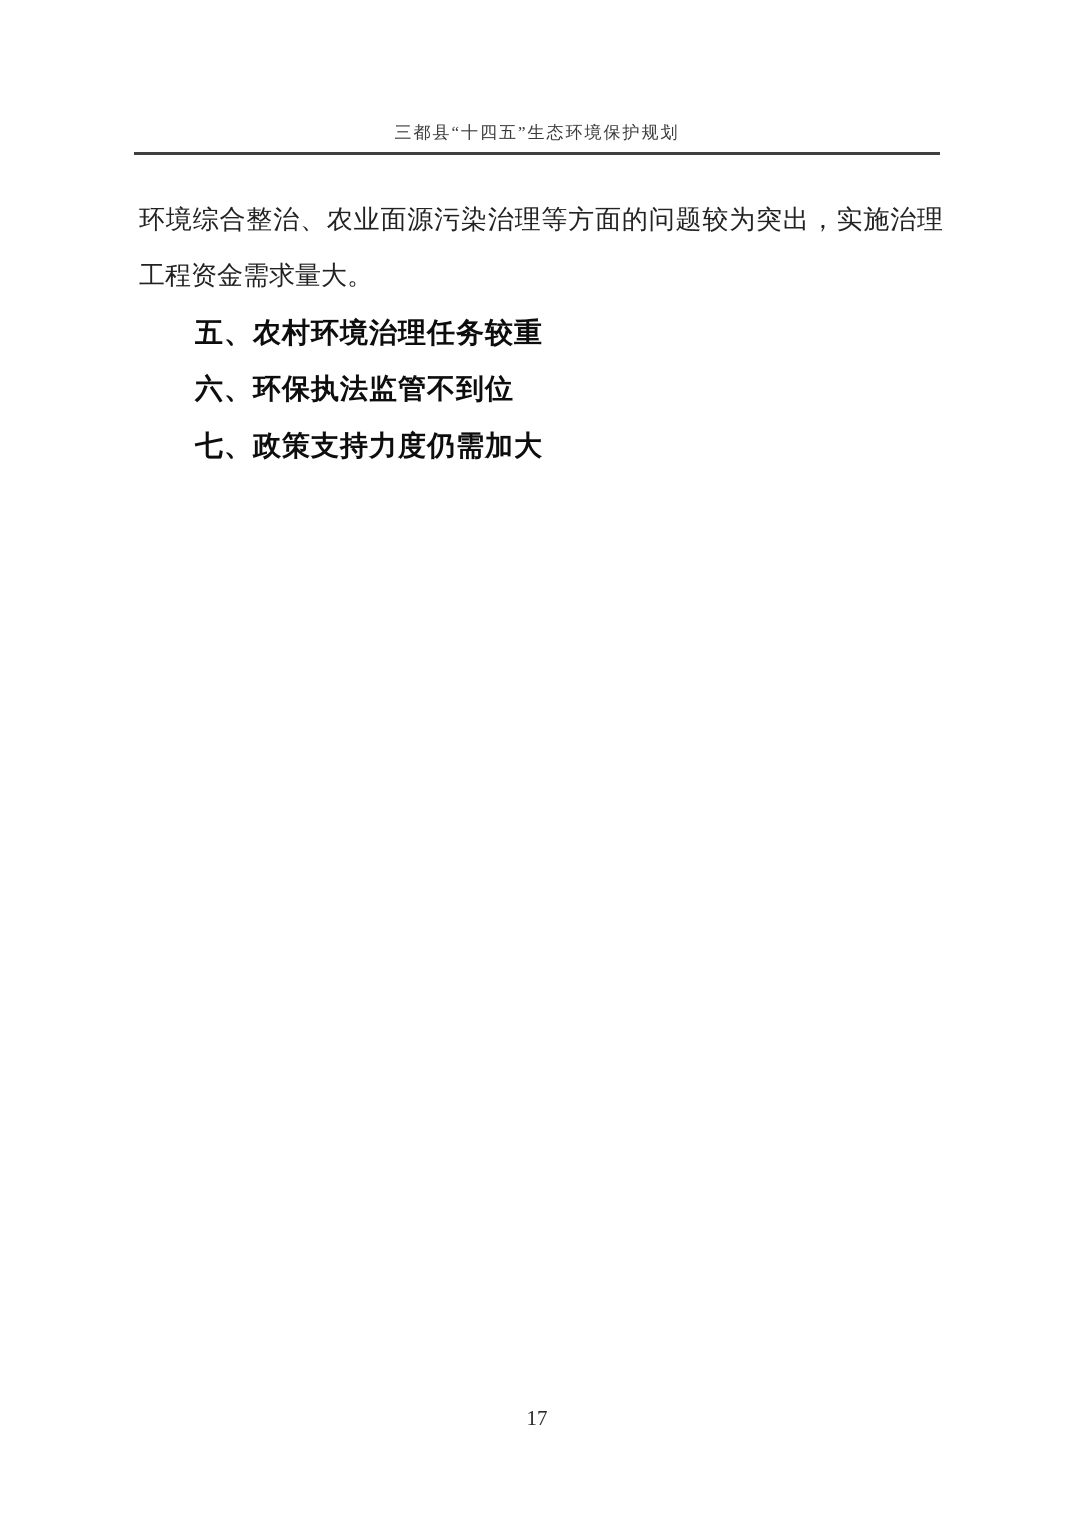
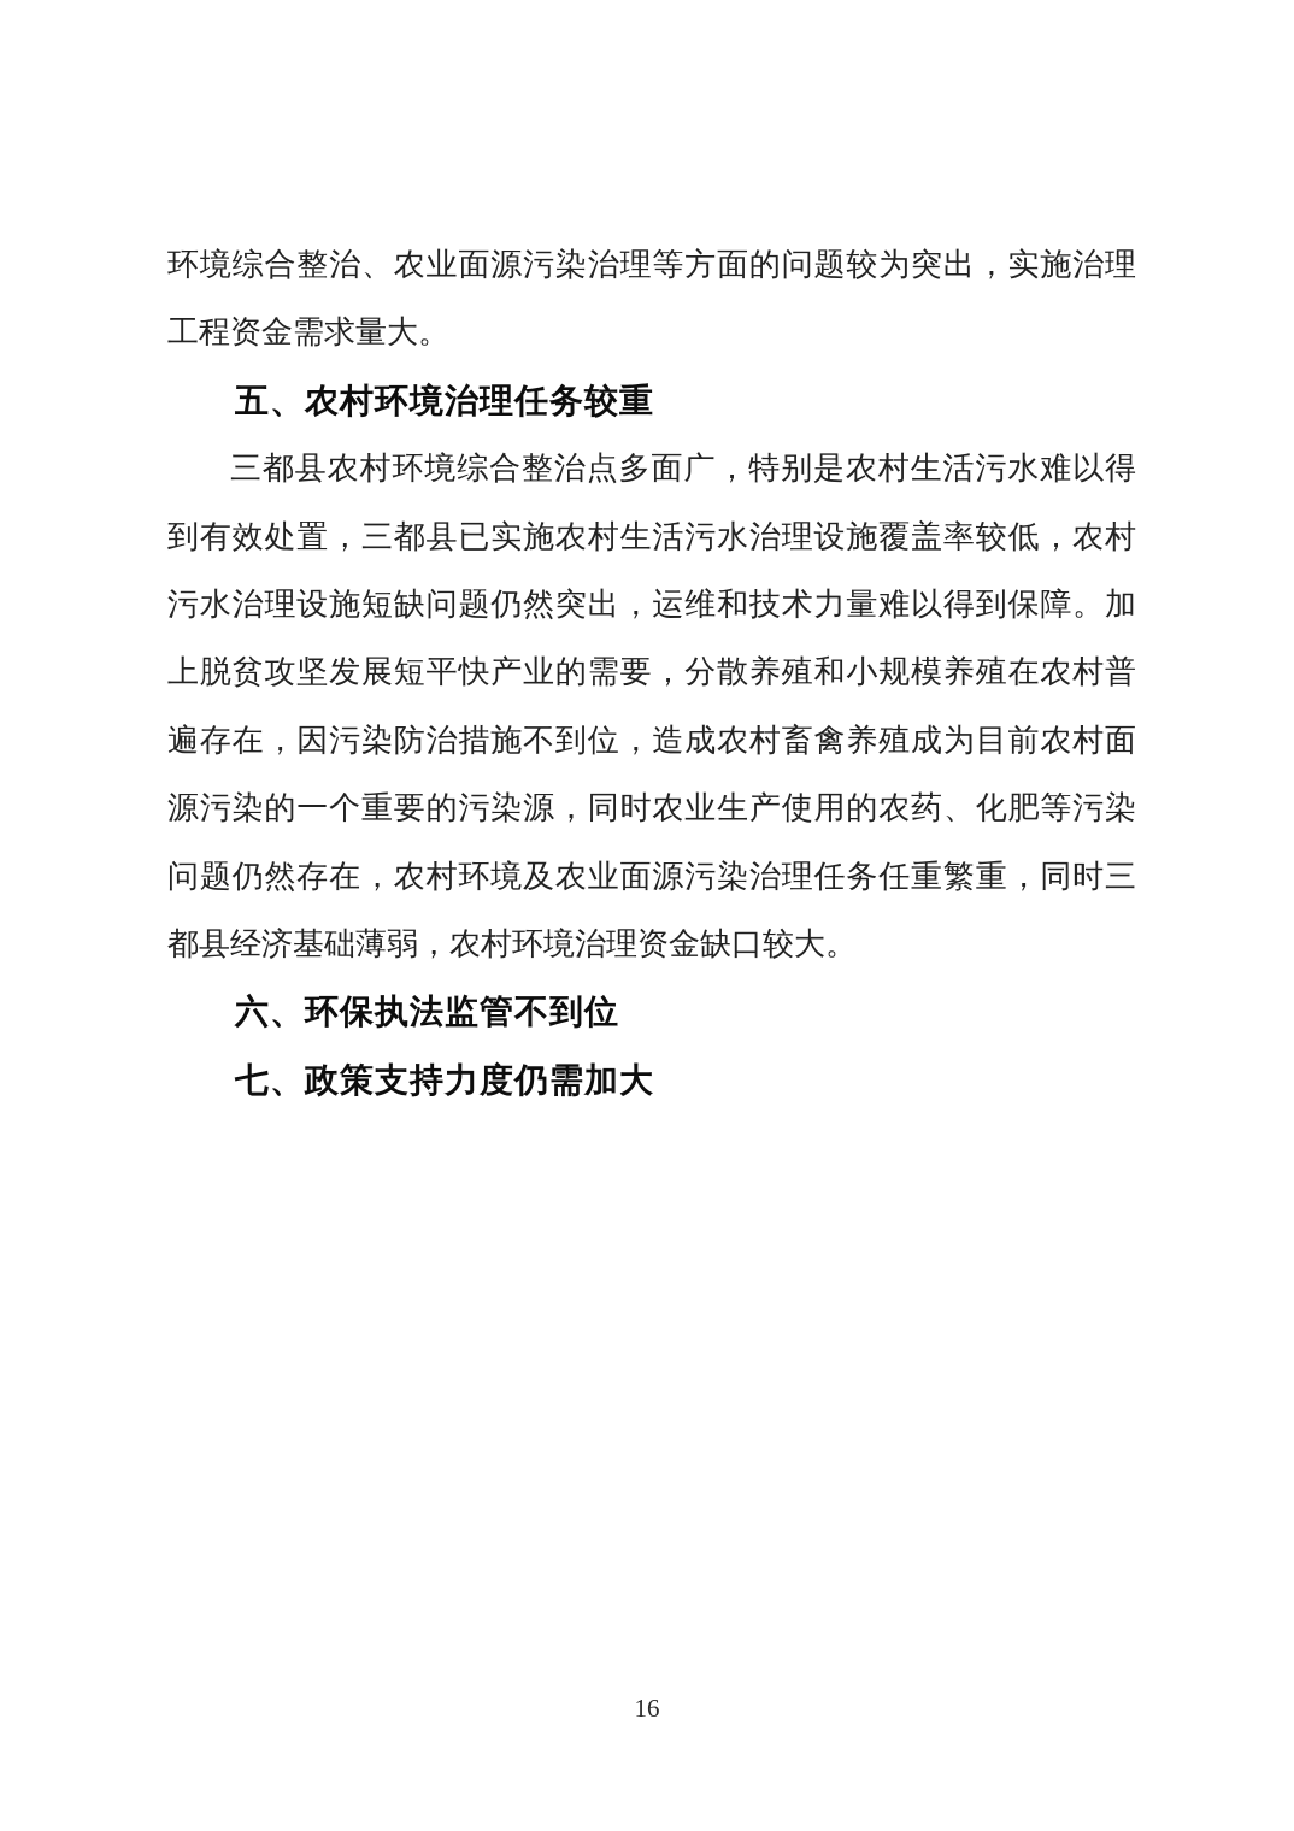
- 三都县“十四五”生态环境保护规划
  环境综合整治、农业面源污染治理等方面的问题较为突出，实施治理工程资金需求量大。
  五、农村环境治理任务较重
+ 三都县农村环境综合整治点多面广，特别是农村生活污水难以得到有效处置，三都县已实施农村生活污水治理设施覆盖率较低，农村污水治理设施短缺问题仍然突出，运维和技术力量难以得到保障。加上脱贫攻坚发展短平快产业的需要，分散养殖和小规模养殖在农村普遍存在，因污染防治措施不到位，造成农村畜禽养殖成为目前农村面源污染的一个重要的污染源，同时农业生产使用的农药、化肥等污染问题仍然存在，农村环境及农业面源污染治理任务任重繁重，同时三都县经济基础薄弱，农村环境治理资金缺口较大。
  六、环保执法监管不到位
  七、政策支持力度仍需加大
- 17
+ 16
